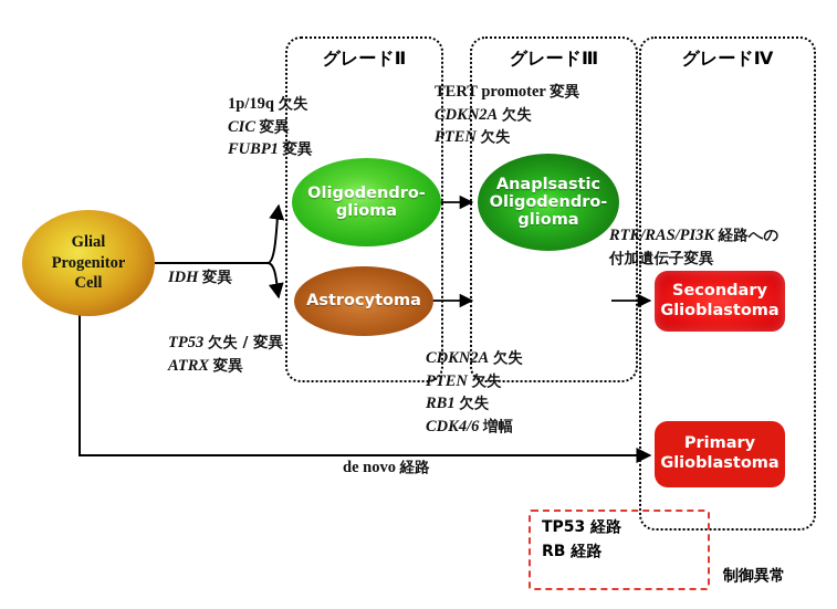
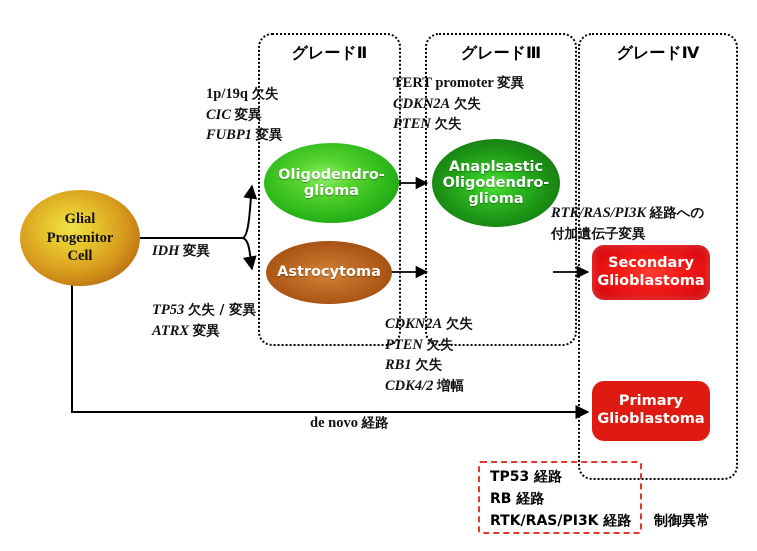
  グレードⅡ
  グレードⅢ
  グレードⅣ
  1p/19q 欠失
  CIC 変異
  FUBP1 変異
  TERT promoter 変異
  CDKN2A 欠失
  PTEN 欠失
  TP53 欠失 / 変異
  ATRX 変異
  CDKN2A 欠失
  PTEN 欠失
  RB1 欠失
- CDK4/6 増幅
+ CDK4/2 増幅
  RTK/RAS/PI3K 経路への
  付加遺伝子変異
  IDH 変異
  de novo 経路
  Glial
  Progenitor
  Cell
  Oligodendro-
  glioma
  Anaplsastic
  Oligodendro-
  glioma
  Astrocytoma
  Secondary
  Glioblastoma
  Primary
  Glioblastoma
  TP53 経路
  RB 経路
+ RTK/RAS/PI3K 経路
  制御異常
